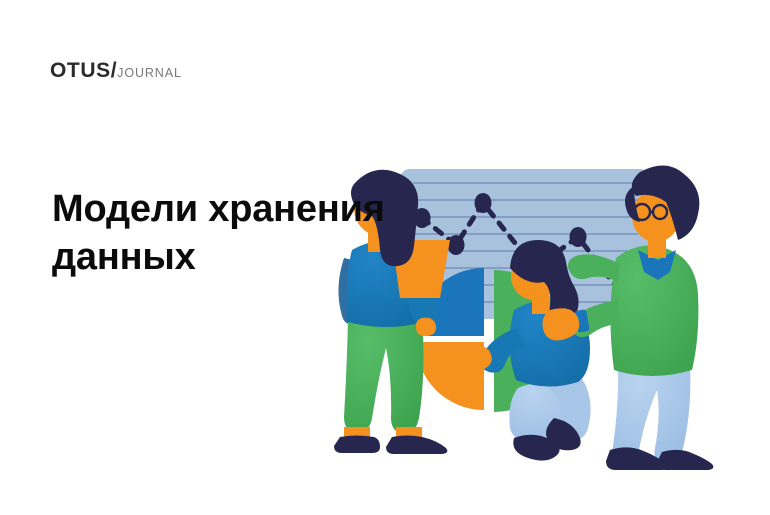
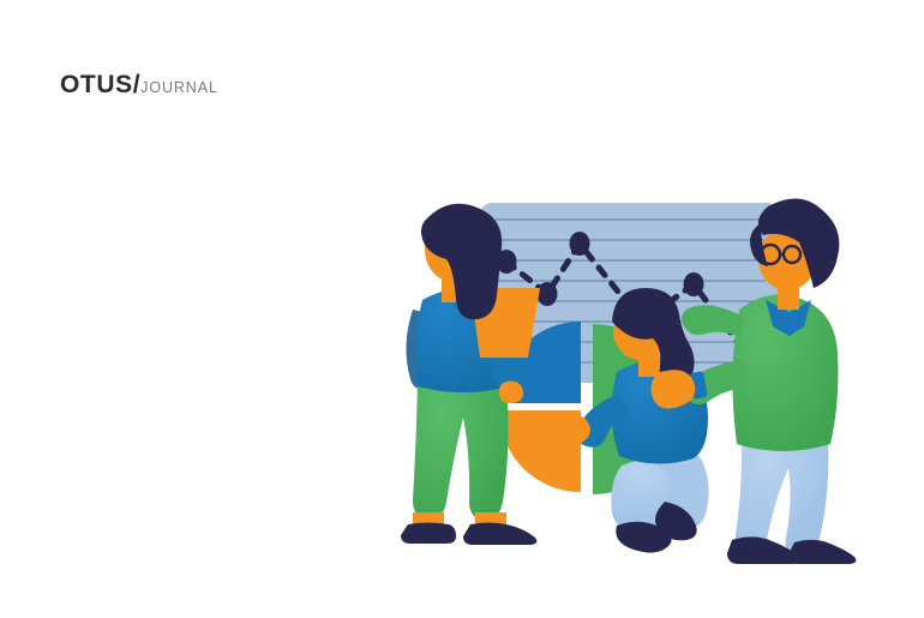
  OTUS/
  JOURNAL
- Модели хранения
- данных
